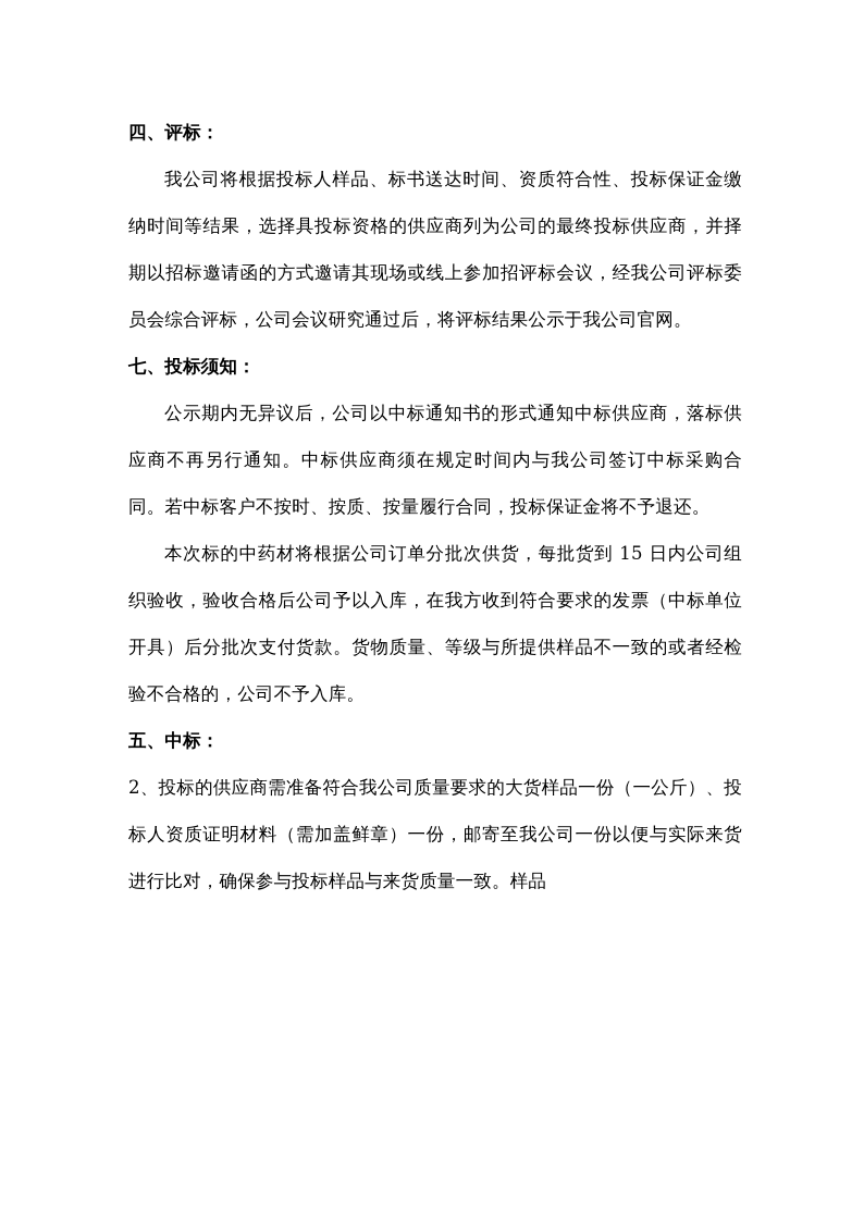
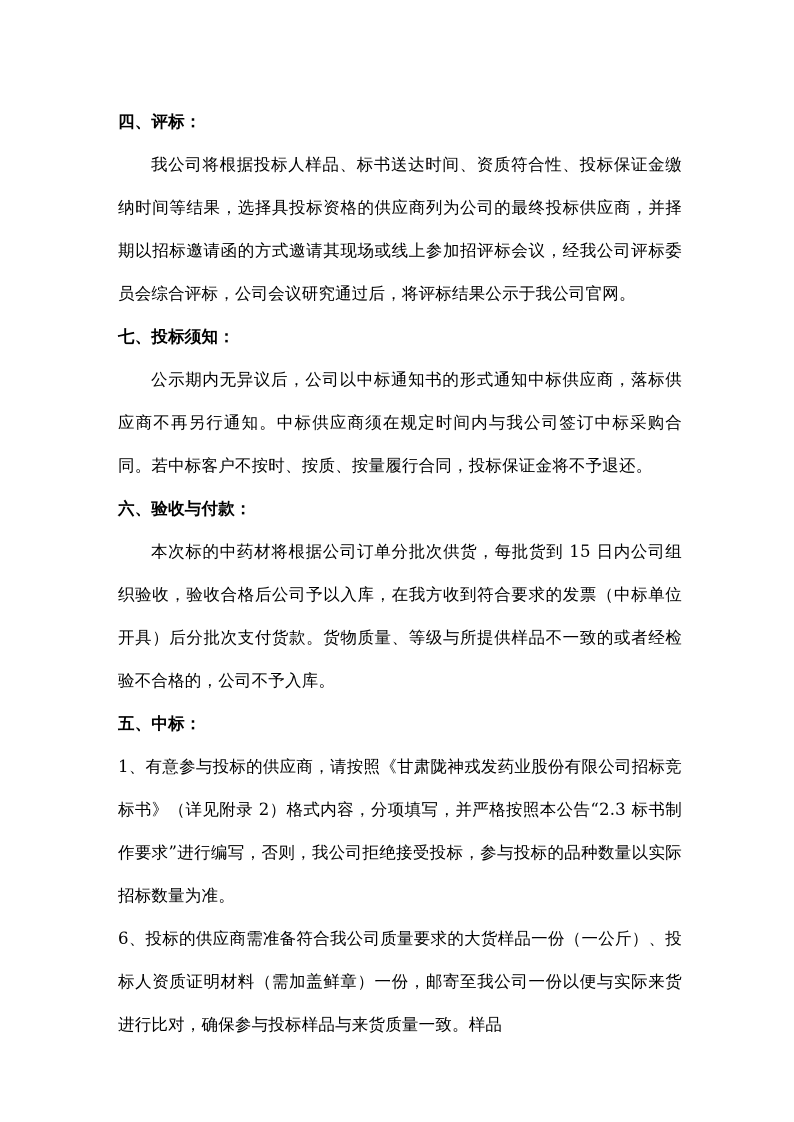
  四、评标：
  我公司将根据投标人样品、标书送达时间、资质符合性、投标保证金缴纳时间等结果，选择具投标资格的供应商列为公司的最终投标供应商，并择期以招标邀请函的方式邀请其现场或线上参加招评标会议，经我公司评标委员会综合评标，公司会议研究通过后，将评标结果公示于我公司官网。
  七、投标须知：
  公示期内无异议后，公司以中标通知书的形式通知中标供应商，落标供应商不再另行通知。中标供应商须在规定时间内与我公司签订中标采购合同。若中标客户不按时、按质、按量履行合同，投标保证金将不予退还。
+ 六、验收与付款：
  本次标的中药材将根据公司订单分批次供货，每批货到 15 日内公司组织验收，验收合格后公司予以入库，在我方收到符合要求的发票（中标单位开具）后分批次支付货款。货物质量、等级与所提供样品不一致的或者经检验不合格的，公司不予入库。
  五、中标：
+ 1、有意参与投标的供应商，请按照《甘肃陇神戎发药业股份有限公司招标竞标书》（详见附录 2）格式内容，分项填写，并严格按照本公告“2.3 标书制作要求”进行编写，否则，我公司拒绝接受投标，参与投标的品种数量以实际招标数量为准。
- 2、投标的供应商需准备符合我公司质量要求的大货样品一份（一公斤）、投标人资质证明材料（需加盖鲜章）一份，邮寄至我公司一份以便与实际来货进行比对，确保参与投标样品与来货质量一致。样品
+ 6、投标的供应商需准备符合我公司质量要求的大货样品一份（一公斤）、投标人资质证明材料（需加盖鲜章）一份，邮寄至我公司一份以便与实际来货进行比对，确保参与投标样品与来货质量一致。样品
